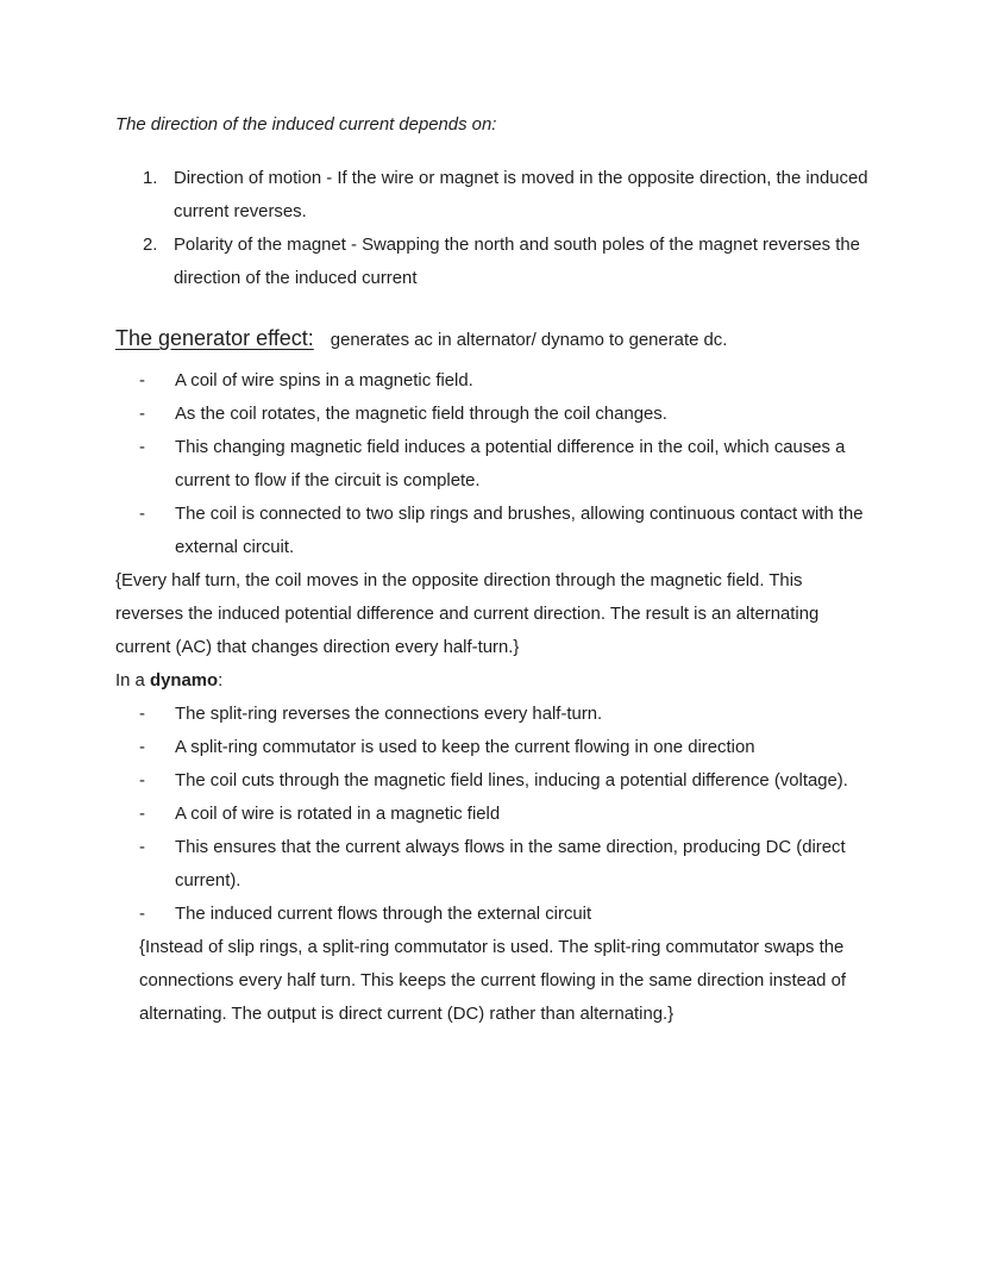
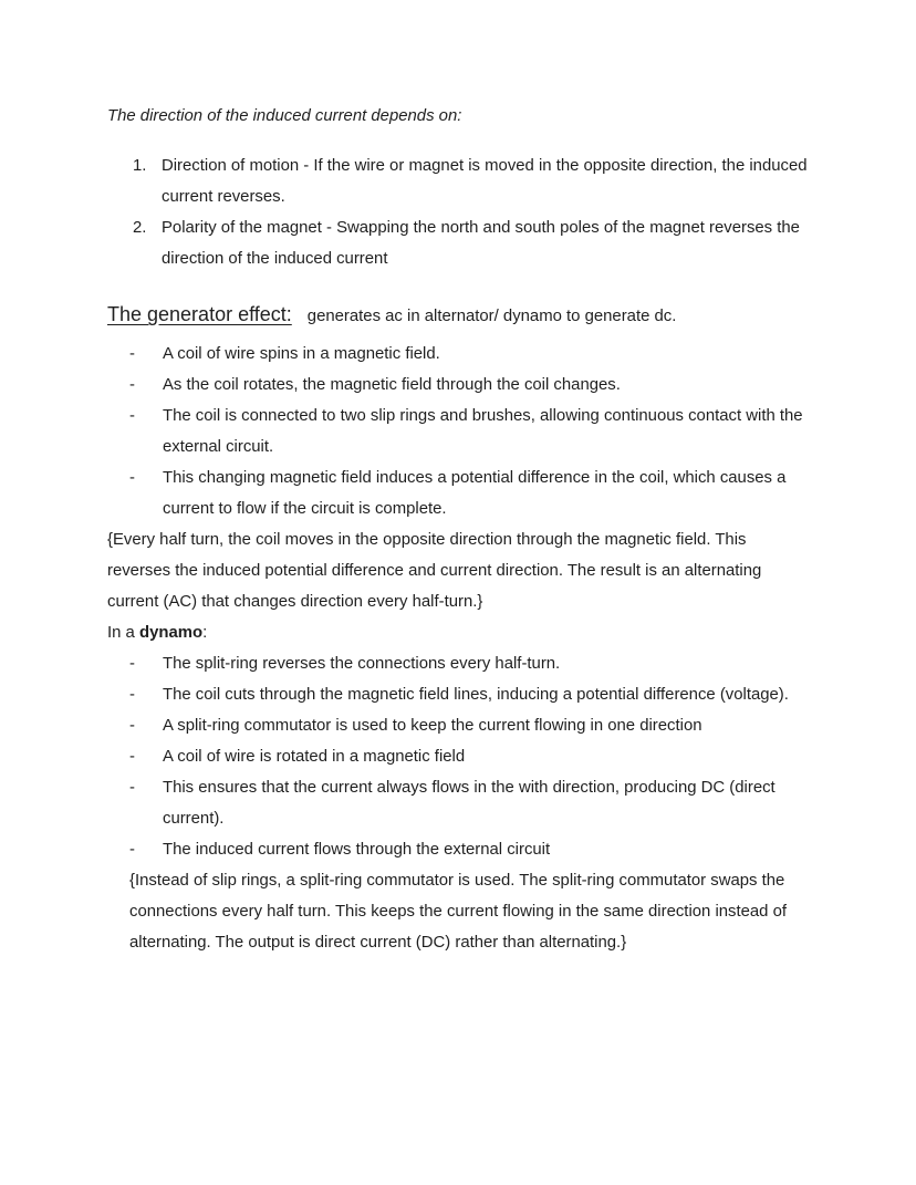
  The direction of the induced current depends on:
  1.
  Direction of motion - If the wire or magnet is moved in the opposite direction, the induced current reverses.
  2.
  Polarity of the magnet - Swapping the north and south poles of the magnet reverses the direction of the induced current
  The generator effect: generates ac in alternator/ dynamo to generate dc.
  -
  A coil of wire spins in a magnetic field.
  -
  As the coil rotates, the magnetic field through the coil changes.
  -
- This changing magnetic field induces a potential difference in the coil, which causes a current to flow if the circuit is complete.
+ The coil is connected to two slip rings and brushes, allowing continuous contact with the external circuit.
  -
- The coil is connected to two slip rings and brushes, allowing continuous contact with the external circuit.
+ This changing magnetic field induces a potential difference in the coil, which causes a current to flow if the circuit is complete.
  {Every half turn, the coil moves in the opposite direction through the magnetic field. This reverses the induced potential difference and current direction. The result is an alternating current (AC) that changes direction every half-turn.}
  In a dynamo:
  -
  The split-ring reverses the connections every half-turn.
  -
- A split-ring commutator is used to keep the current flowing in one direction
+ The coil cuts through the magnetic field lines, inducing a potential difference (voltage).
  -
- The coil cuts through the magnetic field lines, inducing a potential difference (voltage).
+ A split-ring commutator is used to keep the current flowing in one direction
  -
  A coil of wire is rotated in a magnetic field
  -
- This ensures that the current always flows in the same direction, producing DC (direct current).
+ This ensures that the current always flows in the with direction, producing DC (direct current).
  -
  The induced current flows through the external circuit
  {Instead of slip rings, a split-ring commutator is used. The split-ring commutator swaps the connections every half turn. This keeps the current flowing in the same direction instead of alternating. The output is direct current (DC) rather than alternating.}
